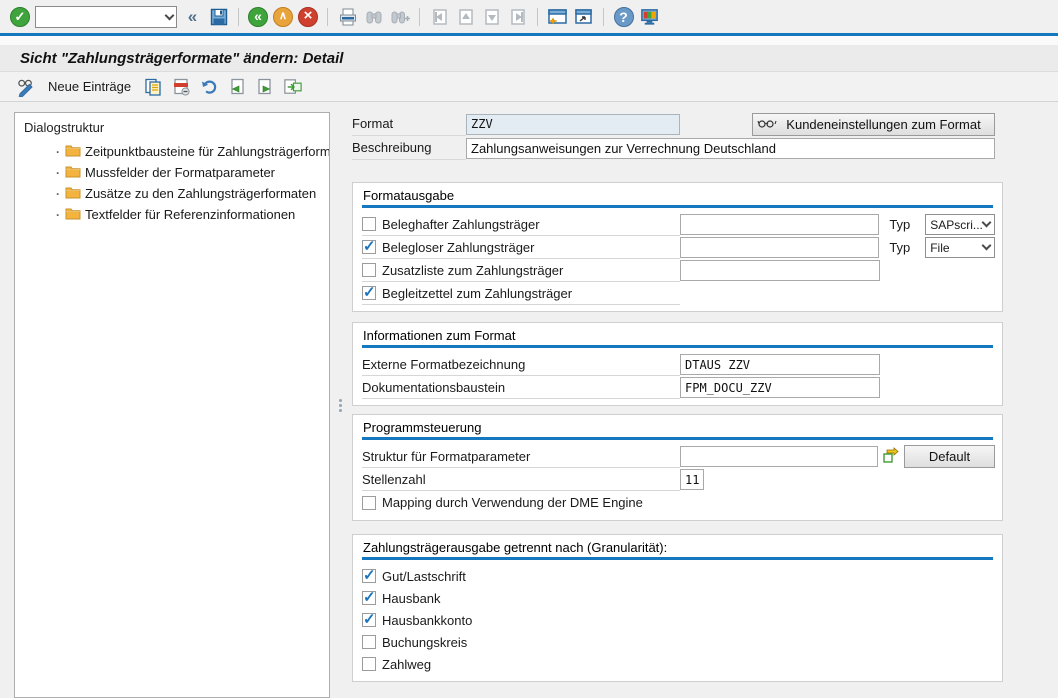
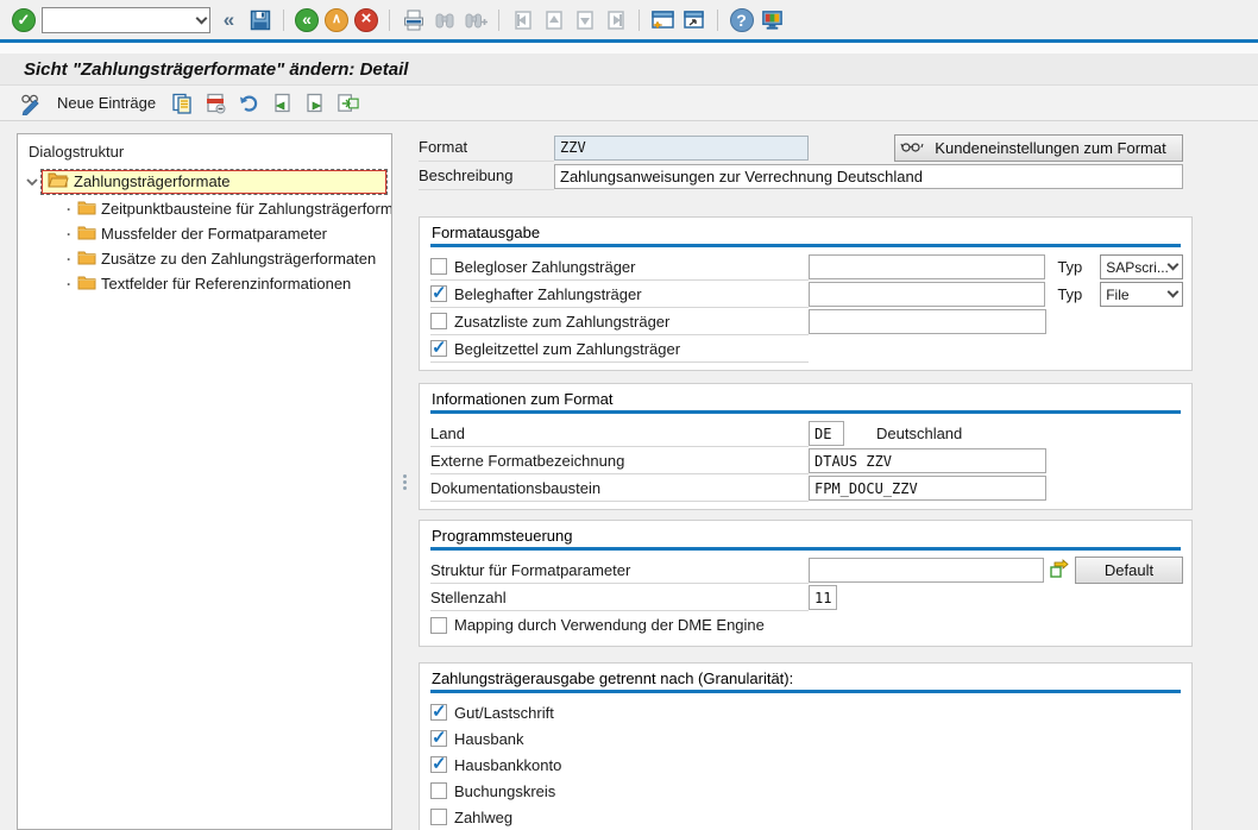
  Sicht "Zahlungsträgerformate" ändern: Detail
  Neue Einträge
  Dialogstruktur
+ Zahlungsträgerformate
  Zeitpunktbausteine für Zahlungsträgerform
  Mussfelder der Formatparameter
  Zusätze zu den Zahlungsträgerformaten
  Textfelder für Referenzinformationen
  Format
  ZZV
  Kundeneinstellungen zum Format
  Beschreibung
  Zahlungsanweisungen zur Verrechnung Deutschland
  Formatausgabe
- Beleghafter Zahlungsträger
+ Belegloser Zahlungsträger
  Typ
  SAPscri...
- Belegloser Zahlungsträger
+ Beleghafter Zahlungsträger
  Typ
  File
  Zusatzliste zum Zahlungsträger
  Begleitzettel zum Zahlungsträger
  Informationen zum Format
+ Land
+ DE
+ Deutschland
  Externe Formatbezeichnung
  DTAUS ZZV
  Dokumentationsbaustein
  FPM_DOCU_ZZV
  Programmsteuerung
  Struktur für Formatparameter
  Default
  Stellenzahl
  11
  Mapping durch Verwendung der DME Engine
  Zahlungsträgerausgabe getrennt nach (Granularität):
  Gut/Lastschrift
  Hausbank
  Hausbankkonto
  Buchungskreis
  Zahlweg
